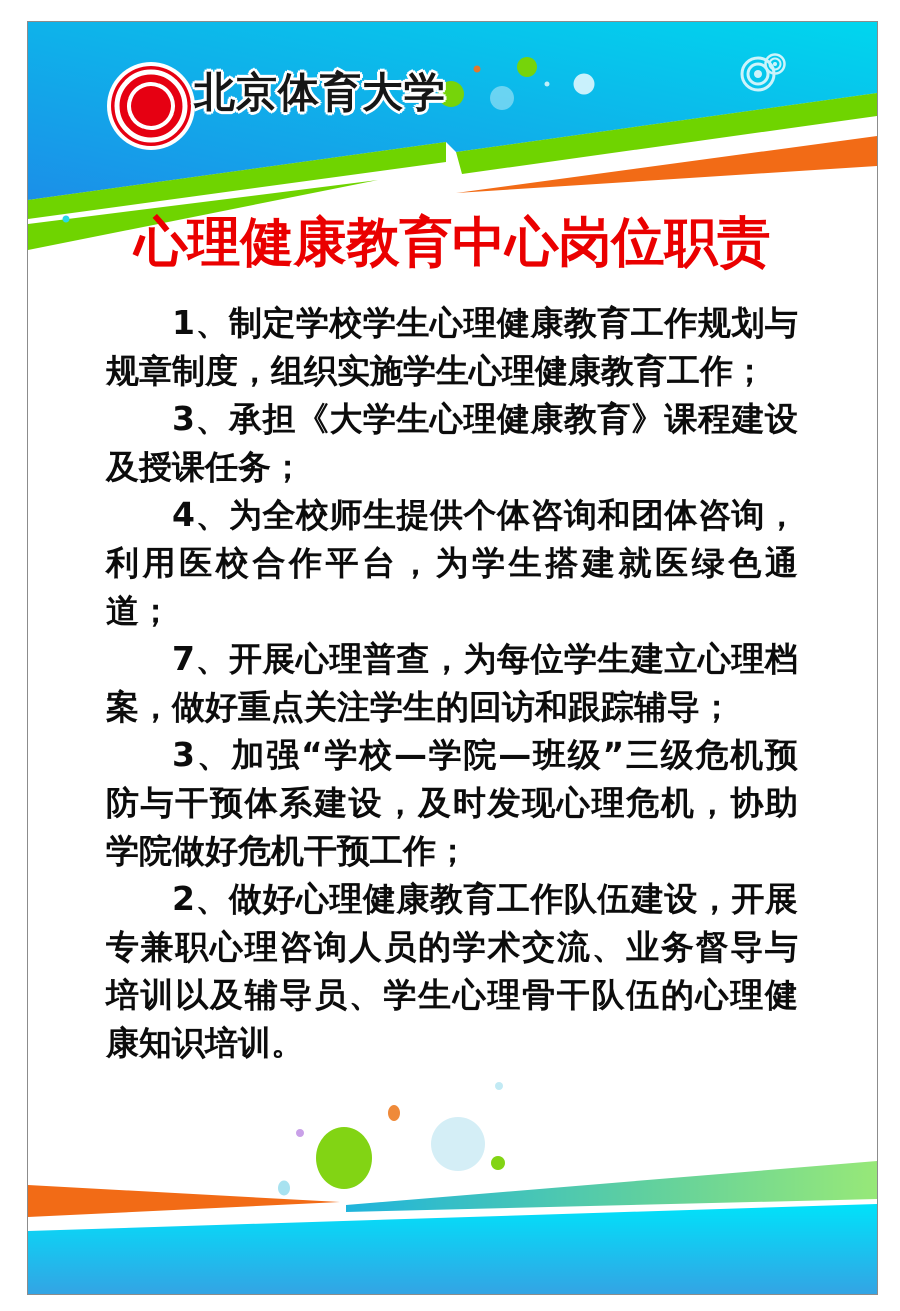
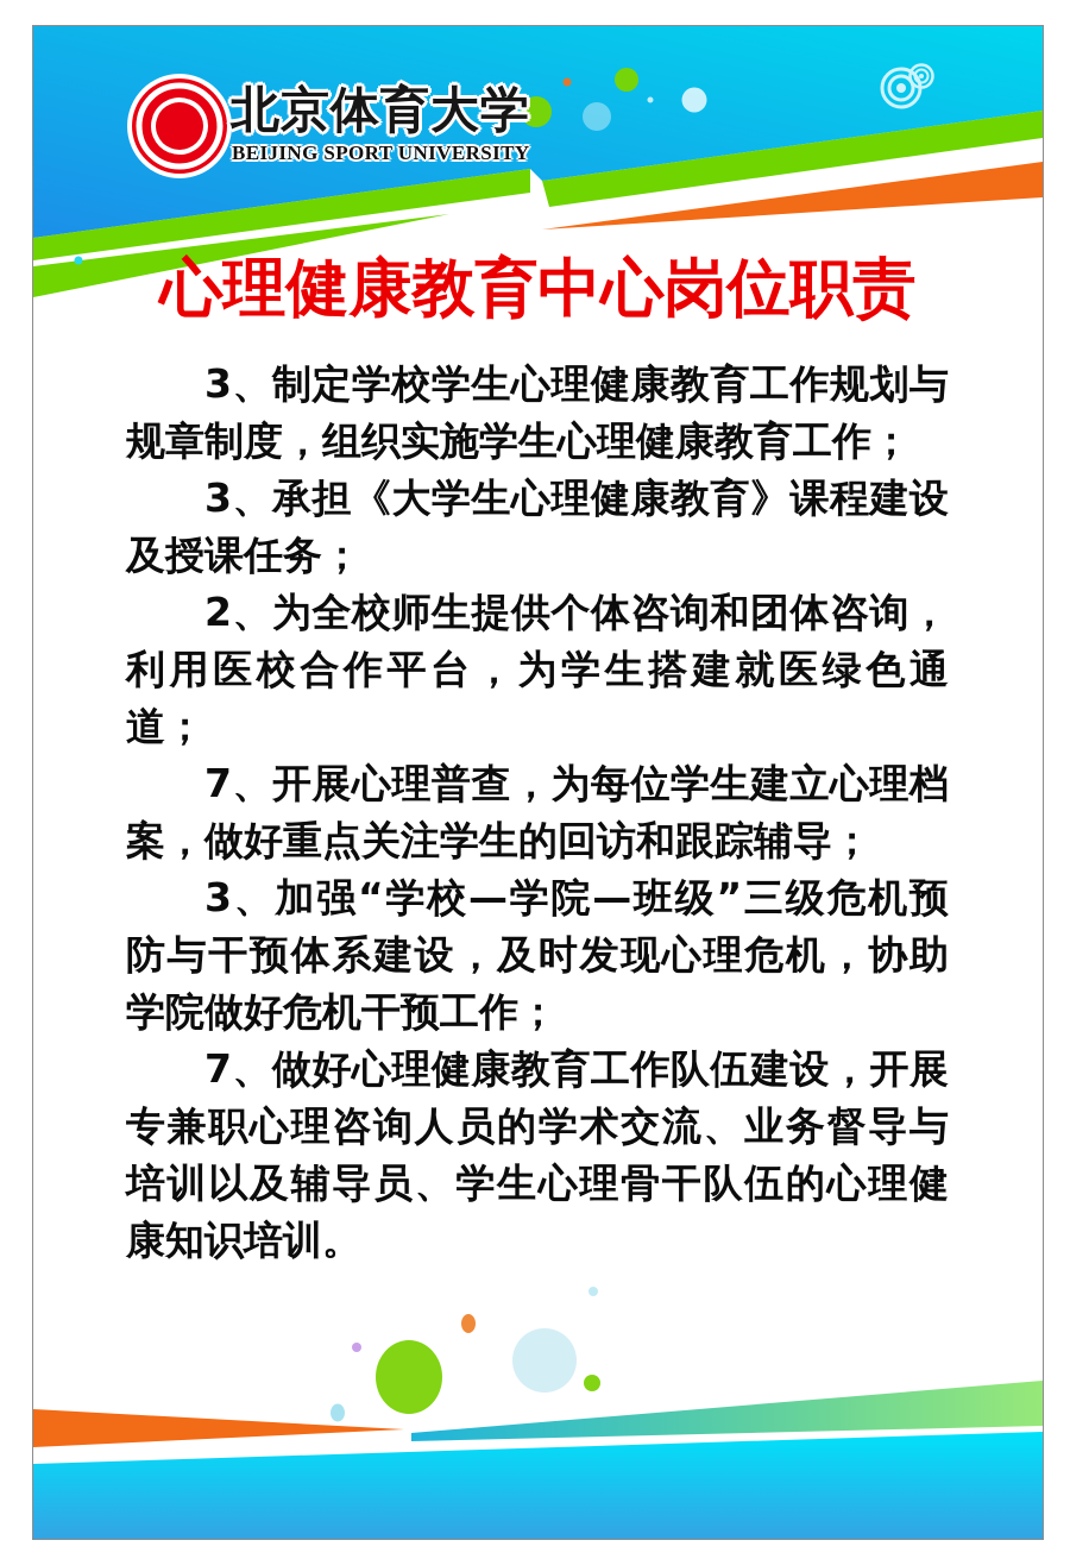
  北京体育大学
+ BEIJING SPORT UNIVERSITY
  心理健康教育中心岗位职责
- 1、制定学校学生心理健康教育工作规划与规章制度，组织实施学生心理健康教育工作；
+ 3、制定学校学生心理健康教育工作规划与规章制度，组织实施学生心理健康教育工作；
  3、承担《大学生心理健康教育》课程建设及授课任务；
- 4、为全校师生提供个体咨询和团体咨询，利用医校合作平台，为学生搭建就医绿色通道；
+ 2、为全校师生提供个体咨询和团体咨询，利用医校合作平台，为学生搭建就医绿色通道；
  7、开展心理普查，为每位学生建立心理档案，做好重点关注学生的回访和跟踪辅导；
  3、加强“学校—学院—班级”三级危机预防与干预体系建设，及时发现心理危机，协助学院做好危机干预工作；
- 2、做好心理健康教育工作队伍建设，开展专兼职心理咨询人员的学术交流、业务督导与培训以及辅导员、学生心理骨干队伍的心理健康知识培训。
+ 7、做好心理健康教育工作队伍建设，开展专兼职心理咨询人员的学术交流、业务督导与培训以及辅导员、学生心理骨干队伍的心理健康知识培训。
